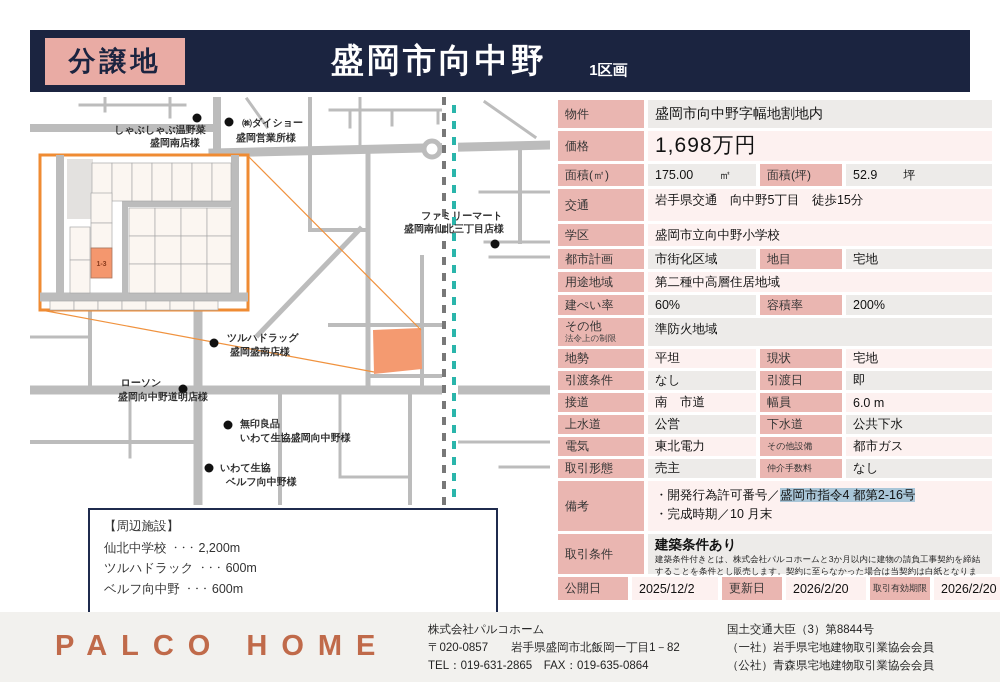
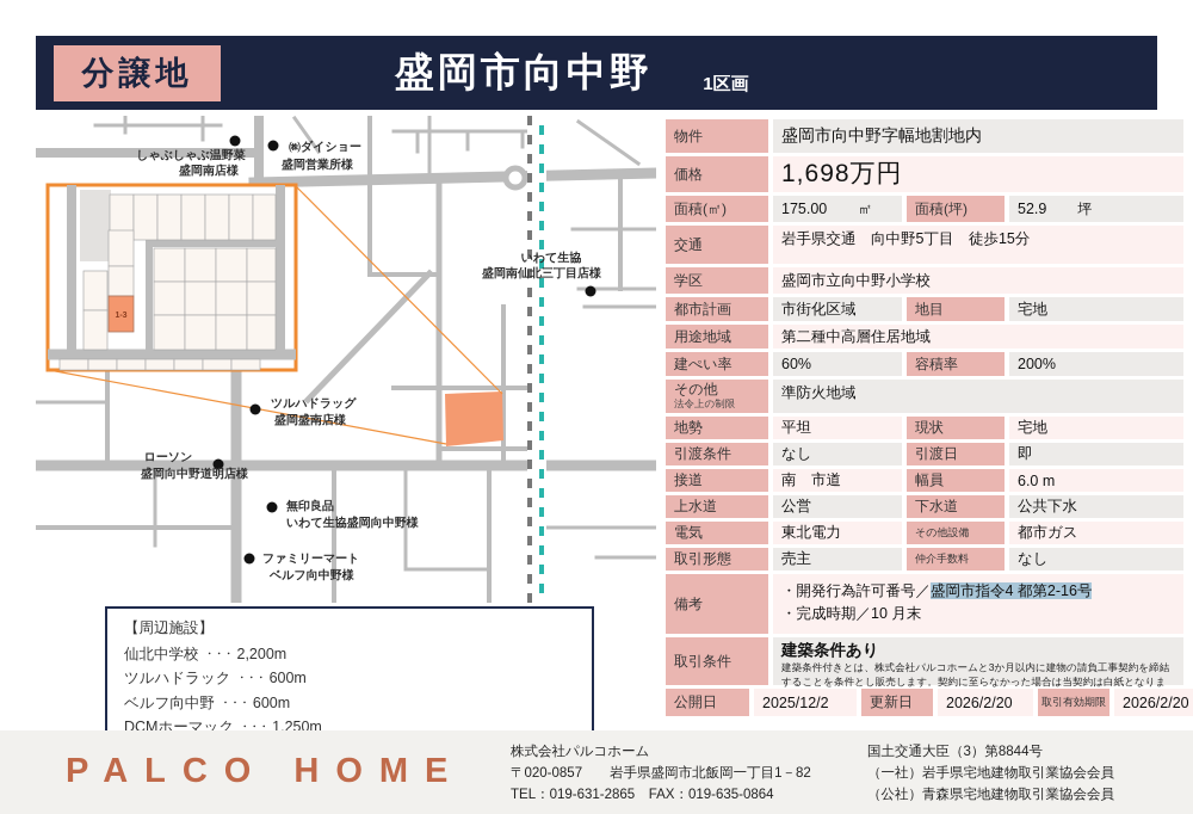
  分譲地
  盛岡市向中野
  1区画
  しゃぶしゃぶ温野菜
  盛岡南店様
  ㈱ダイショー
  盛岡営業所様
- ファミリーマート
+ いわて生協
  盛岡南仙北三丁目店様
  ツルハドラッグ
  盛岡盛南店様
  ローソン
  盛岡向中野道明店様
  無印良品
  いわて生協盛岡向中野様
- いわて生協
+ ファミリーマート
  ベルフ向中野様
  【周辺施設】
  仙北中学校 ・・・ 2,200m
  ツルハドラック ・・・ 600m
  ベルフ向中野 ・・・ 600m
+ DCMホーマック ・・・ 1,250m
  物件
  盛岡市向中野字幅地割地内
  価格
  1,698万円
  面積(㎡)
  175.00
  ㎡
  面積(坪)
  52.9
  坪
  交通
  岩手県交通 向中野5丁目 徒歩15分
  学区
  盛岡市立向中野小学校
  都市計画
  市街化区域
  地目
  宅地
  用途地域
  第二種中高層住居地域
  建ぺい率
  60%
  容積率
  200%
  その他
  法令上の制限
  準防火地域
  地勢
  平坦
  現状
  宅地
  引渡条件
  なし
  引渡日
  即
  接道
  南 市道
  幅員
  6.0 m
  上水道
  公営
  下水道
  公共下水
  電気
  東北電力
  その他設備
  都市ガス
  取引形態
  売主
  仲介手数料
  なし
  備考
  ・開発行為許可番号／盛岡市指令4 都第2‐16号
  ・完成時期／10 月末
  取引条件
  建築条件あり
  建築条件付きとは、株式会社パルコホームと3か月以内に建物の請負工事契約を締結することを条件とし販売します。契約に至らなかった場合は当契約は白紙となりま
  公開日
  2025/12/2
  更新日
  2026/2/20
  取引有効期限
  2026/2/20
  PALCO HOME
  株式会社パルコホーム
  〒020-0857 岩手県盛岡市北飯岡一丁目1－82
  TEL：019-631-2865 FAX：019-635-0864
  国土交通大臣（3）第8844号
  （一社）岩手県宅地建物取引業協会会員
  （公社）青森県宅地建物取引業協会会員
